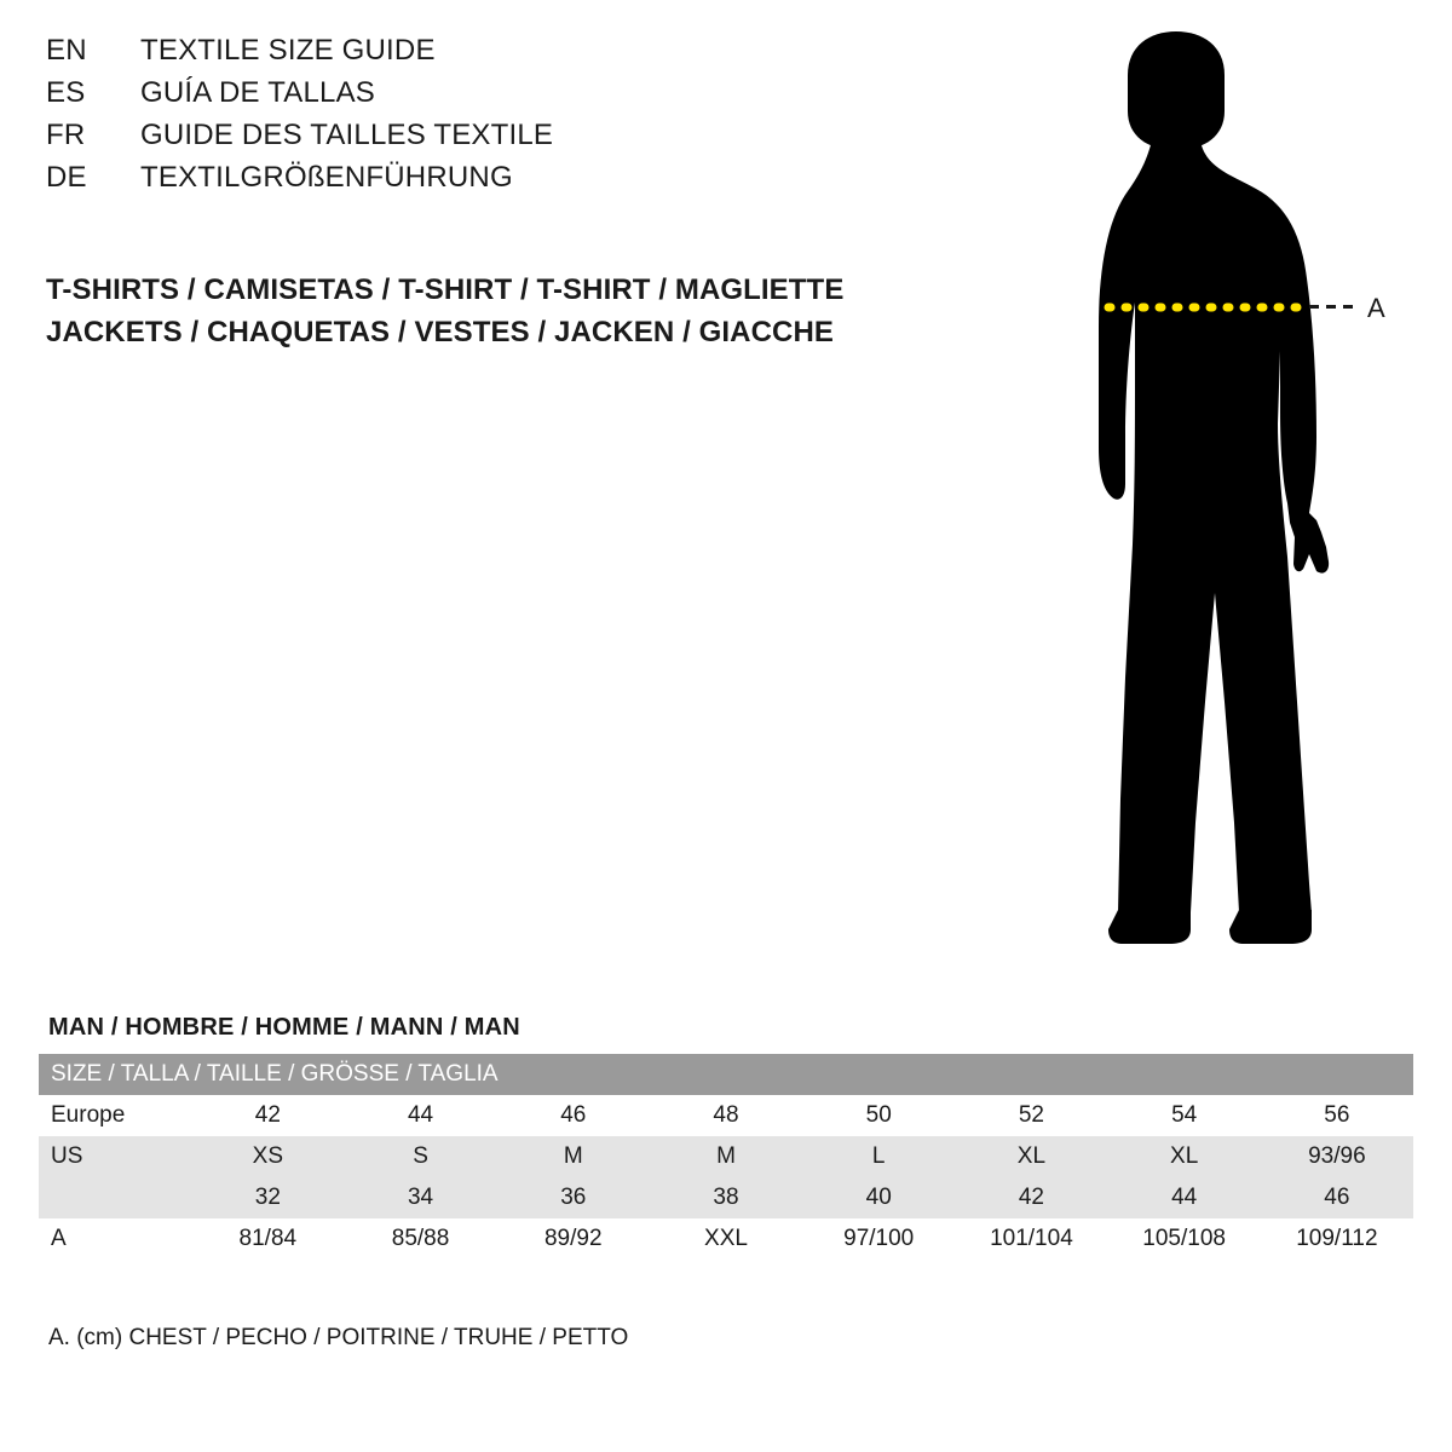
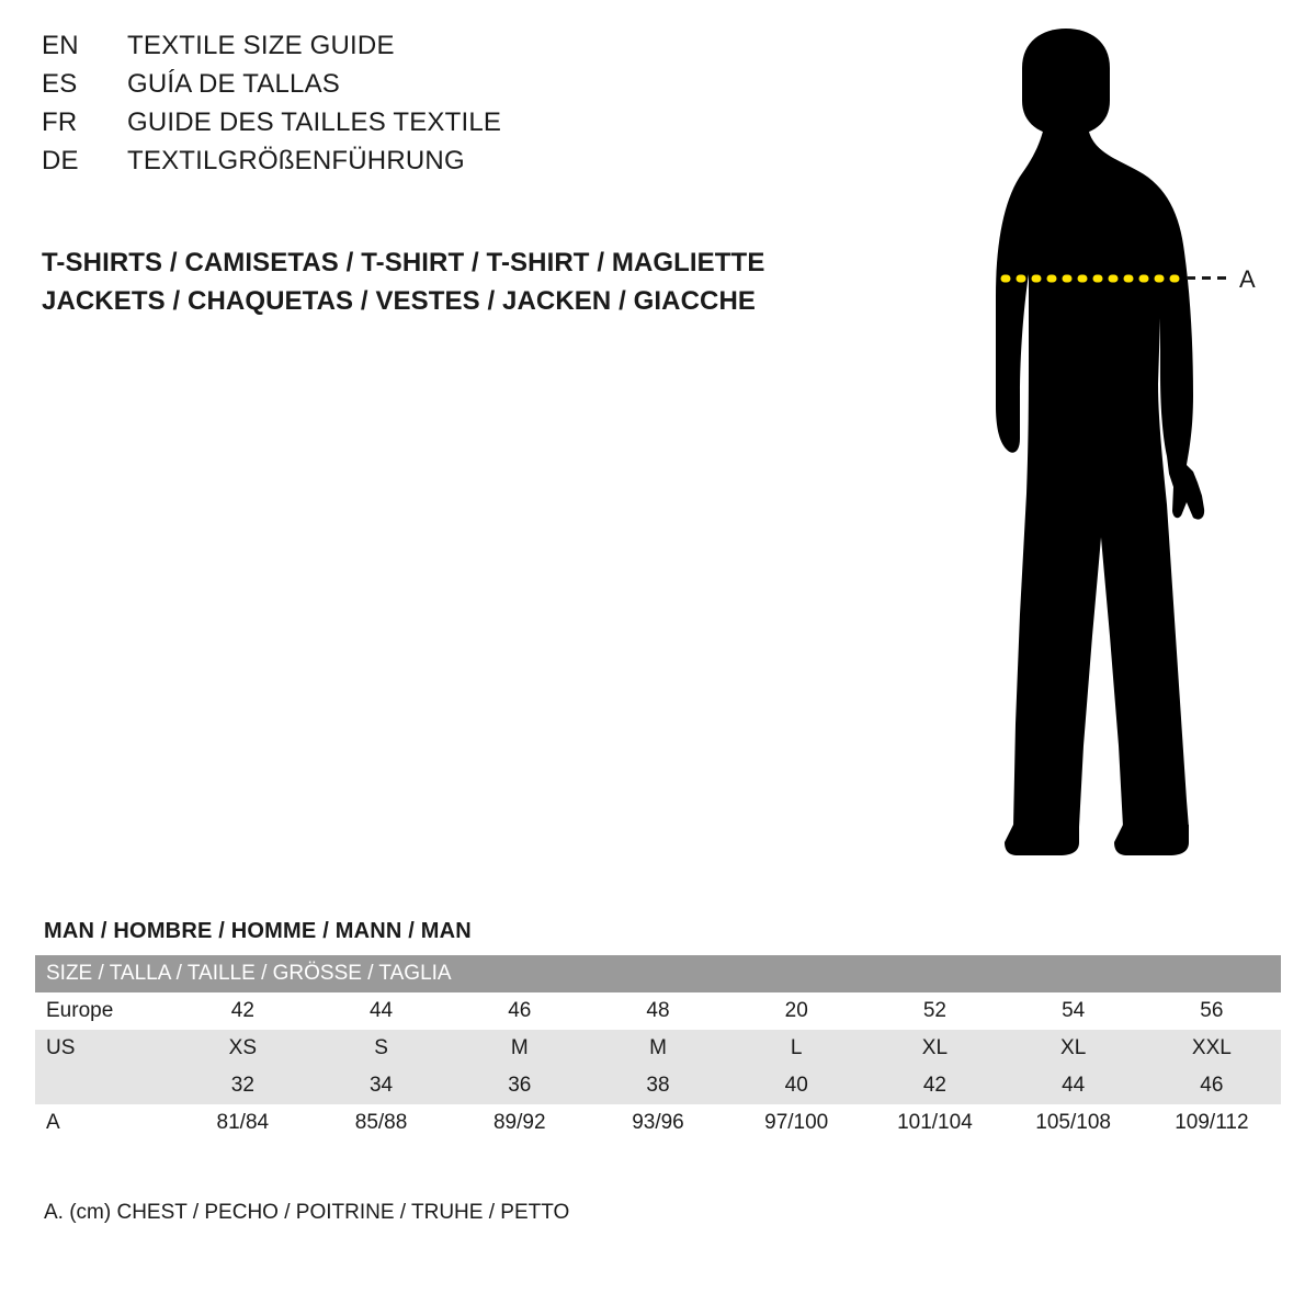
  EN
  TEXTILE SIZE GUIDE
  ES
  GUÍA DE TALLAS
  FR
  GUIDE DES TAILLES TEXTILE
  DE
  TEXTILGRÖßENFÜHRUNG
  T-SHIRTS / CAMISETAS / T-SHIRT / T-SHIRT / MAGLIETTE
  JACKETS / CHAQUETAS / VESTES / JACKEN / GIACCHE
  A
  MAN / HOMBRE / HOMME / MANN / MAN
  SIZE / TALLA / TAILLE / GRÖSSE / TAGLIA
- Europe	42	44	46	48	50	52	54	56
+ Europe	42	44	46	48	20	52	54	56
- US	XS	S	M	M	L	XL	XL	93/96
+ US	XS	S	M	M	L	XL	XL	XXL
  	32	34	36	38	40	42	44	46
- A	81/84	85/88	89/92	XXL	97/100	101/104	105/108	109/112
+ A	81/84	85/88	89/92	93/96	97/100	101/104	105/108	109/112
  A. (cm) CHEST / PECHO / POITRINE / TRUHE / PETTO
